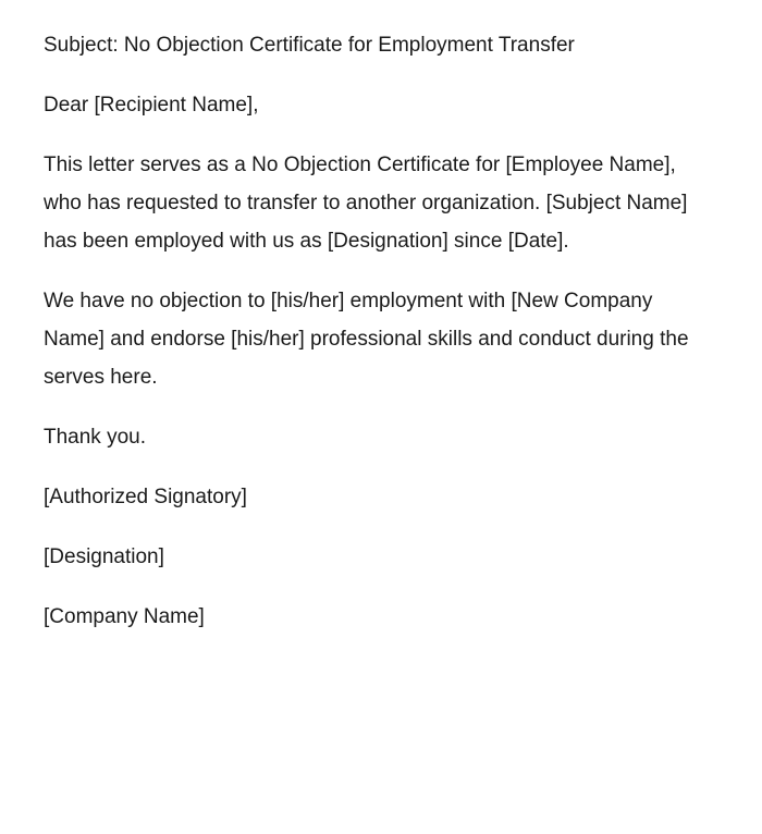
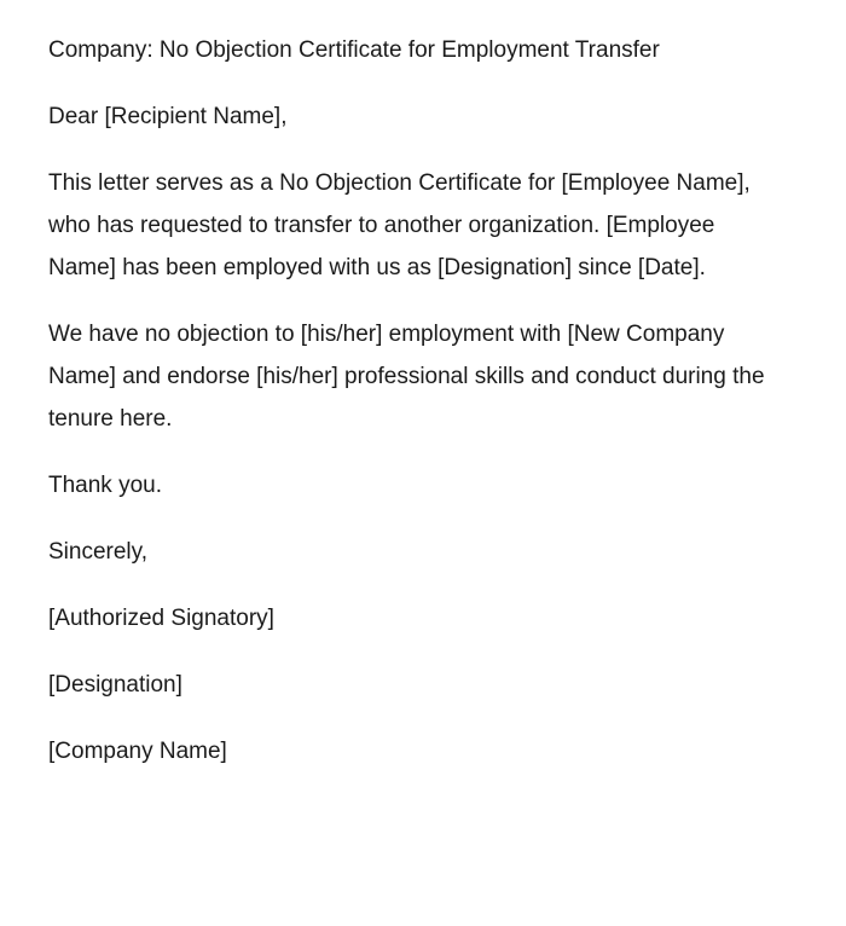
- Subject: No Objection Certificate for Employment Transfer
+ Company: No Objection Certificate for Employment Transfer
  Dear [Recipient Name],
- This letter serves as a No Objection Certificate for [Employee Name], who has requested to transfer to another organization. [Subject Name] has been employed with us as [Designation] since [Date].
+ This letter serves as a No Objection Certificate for [Employee Name], who has requested to transfer to another organization. [Employee Name] has been employed with us as [Designation] since [Date].
- We have no objection to [his/her] employment with [New Company Name] and endorse [his/her] professional skills and conduct during the serves here.
+ We have no objection to [his/her] employment with [New Company Name] and endorse [his/her] professional skills and conduct during the tenure here.
  Thank you.
+ Sincerely,
  [Authorized Signatory]
  [Designation]
  [Company Name]
